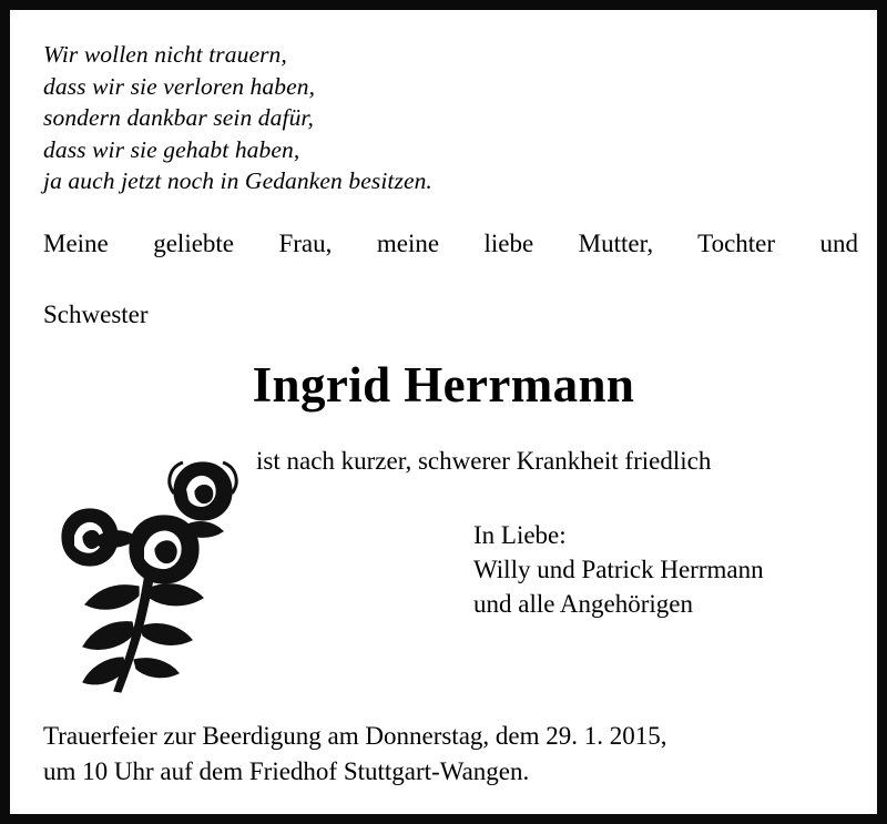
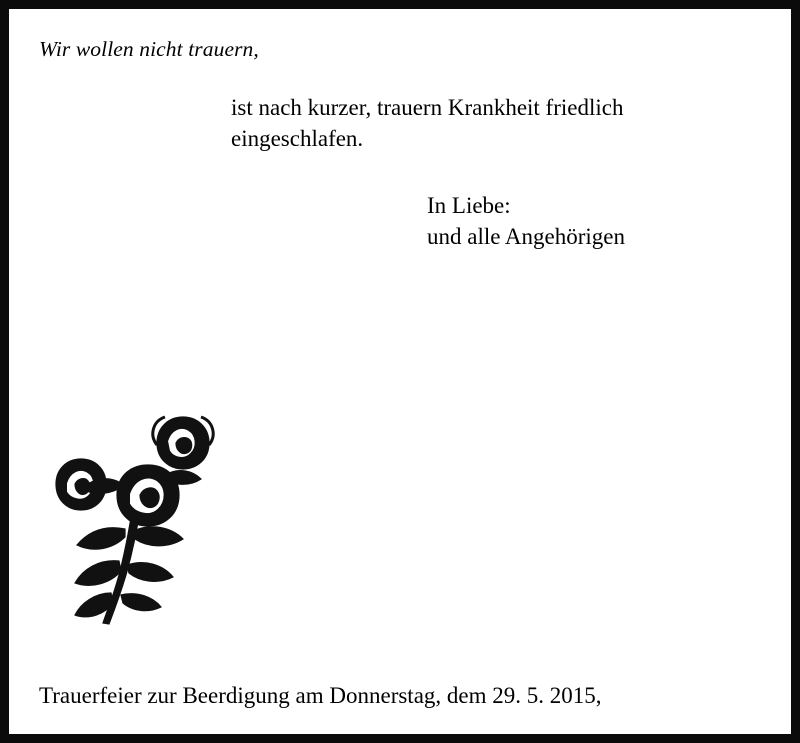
  Wir wollen nicht trauern,
- dass wir sie verloren haben,
- sondern dankbar sein dafür,
- dass wir sie gehabt haben,
- ja auch jetzt noch in Gedanken besitzen.
- Meine geliebte Frau, meine liebe Mutter, Tochter und
- Schwester
- Ingrid Herrmann
- ist nach kurzer, schwerer Krankheit friedlich
+ ist nach kurzer, trauern Krankheit friedlich
+ eingeschlafen.
  In Liebe:
- Willy und Patrick Herrmann
  und alle Angehörigen
- Trauerfeier zur Beerdigung am Donnerstag, dem 29. 1. 2015,
+ Trauerfeier zur Beerdigung am Donnerstag, dem 29. 5. 2015,
- um 10 Uhr auf dem Friedhof Stuttgart-Wangen.
